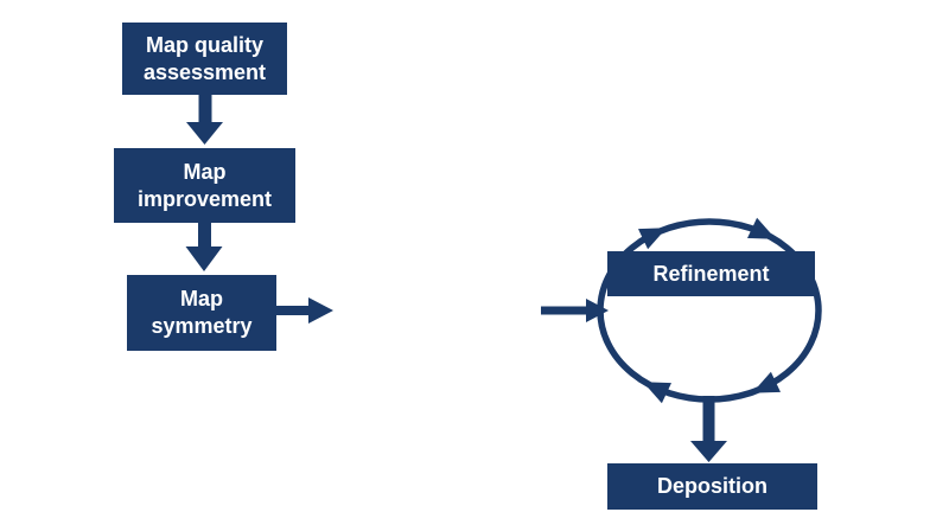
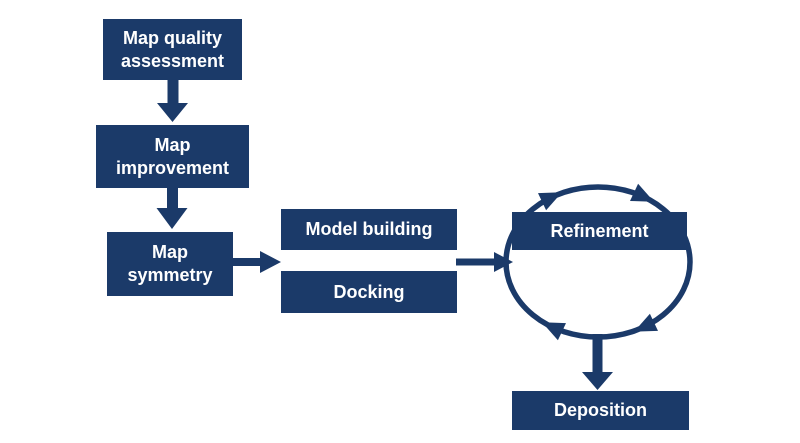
  Map quality
  assessment
  Map
  improvement
  Map
  symmetry
+ Model building
+ Docking
  Refinement
  Deposition
